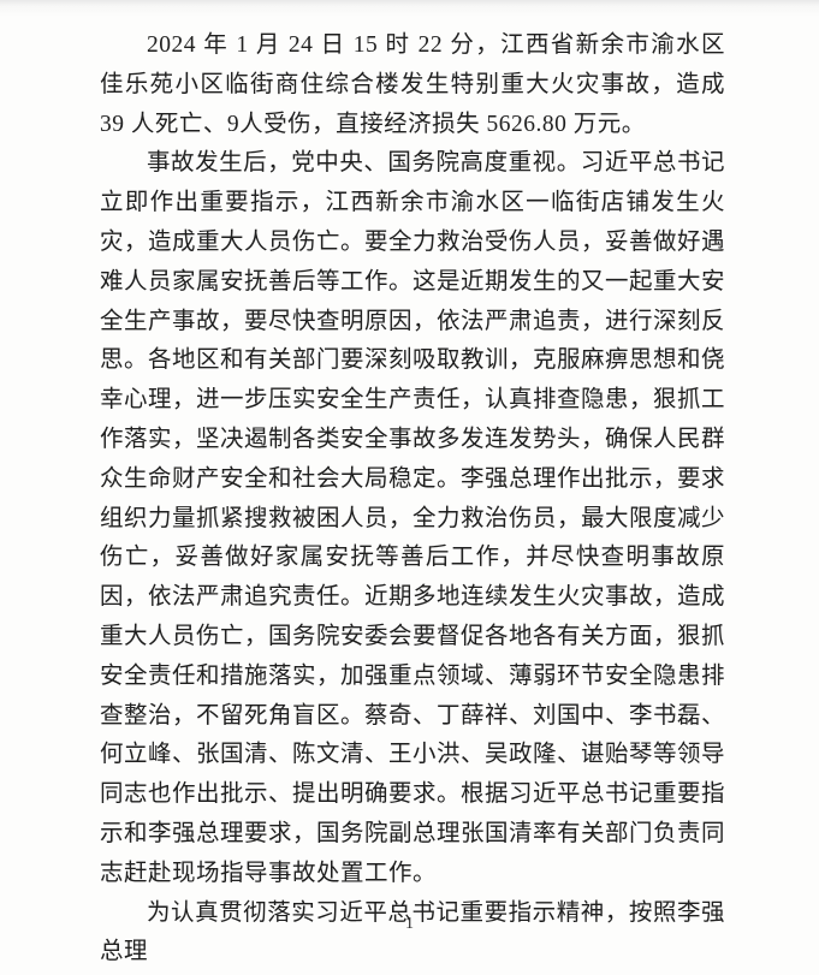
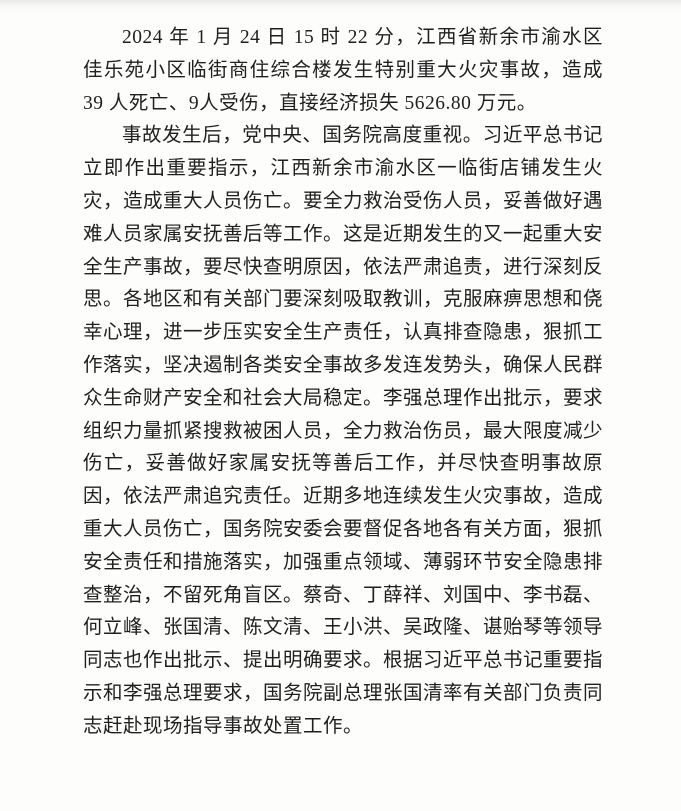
  2024 年 1 月 24 日 15 时 22 分，江西省新余市渝水区佳乐苑小区临街商住综合楼发生特别重大火灾事故，造成 39 人死亡、9人受伤，直接经济损失 5626.80 万元。
  事故发生后，党中央、国务院高度重视。习近平总书记立即作出重要指示，江西新余市渝水区一临街店铺发生火灾，造成重大人员伤亡。要全力救治受伤人员，妥善做好遇难人员家属安抚善后等工作。这是近期发生的又一起重大安全生产事故，要尽快查明原因，依法严肃追责，进行深刻反思。各地区和有关部门要深刻吸取教训，克服麻痹思想和侥幸心理，进一步压实安全生产责任，认真排查隐患，狠抓工作落实，坚决遏制各类安全事故多发连发势头，确保人民群众生命财产安全和社会大局稳定。李强总理作出批示，要求组织力量抓紧搜救被困人员，全力救治伤员，最大限度减少伤亡，妥善做好家属安抚等善后工作，并尽快查明事故原因，依法严肃追究责任。近期多地连续发生火灾事故，造成重大人员伤亡，国务院安委会要督促各地各有关方面，狠抓安全责任和措施落实，加强重点领域、薄弱环节安全隐患排查整治，不留死角盲区。蔡奇、丁薛祥、刘国中、李书磊、何立峰、张国清、陈文清、王小洪、吴政隆、谌贻琴等领导同志也作出批示、提出明确要求。根据习近平总书记重要指示和李强总理要求，国务院副总理张国清率有关部门负责同志赶赴现场指导事故处置工作。
- 为认真贯彻落实习近平总书记重要指示精神，按照李强总理
- 1
